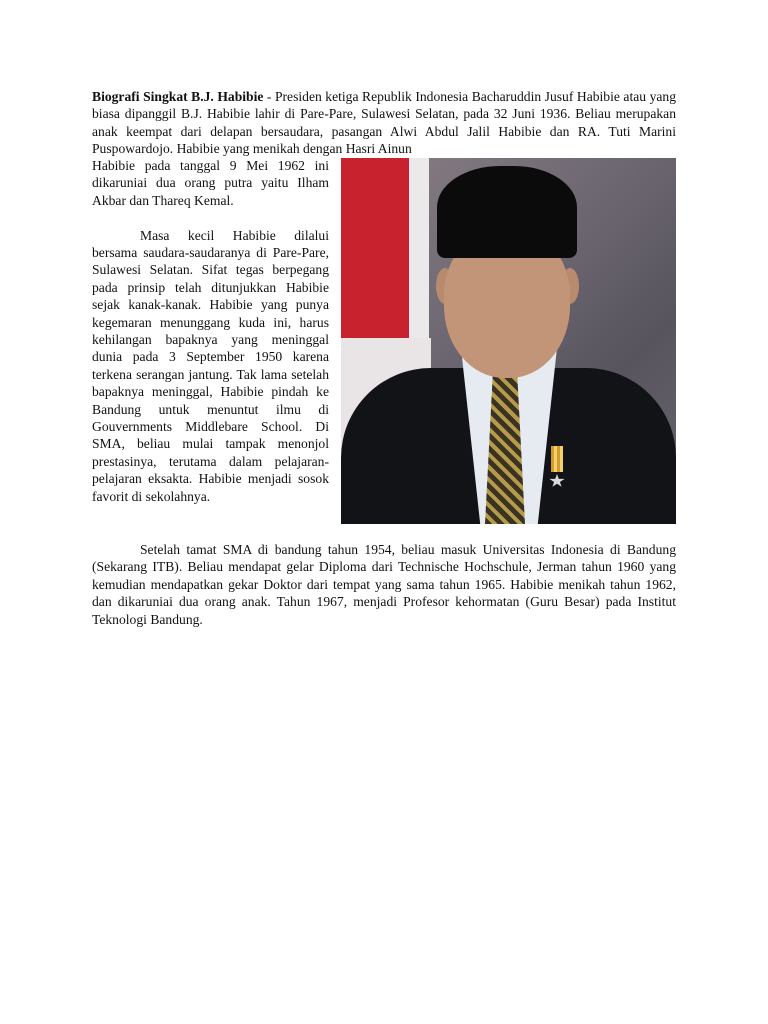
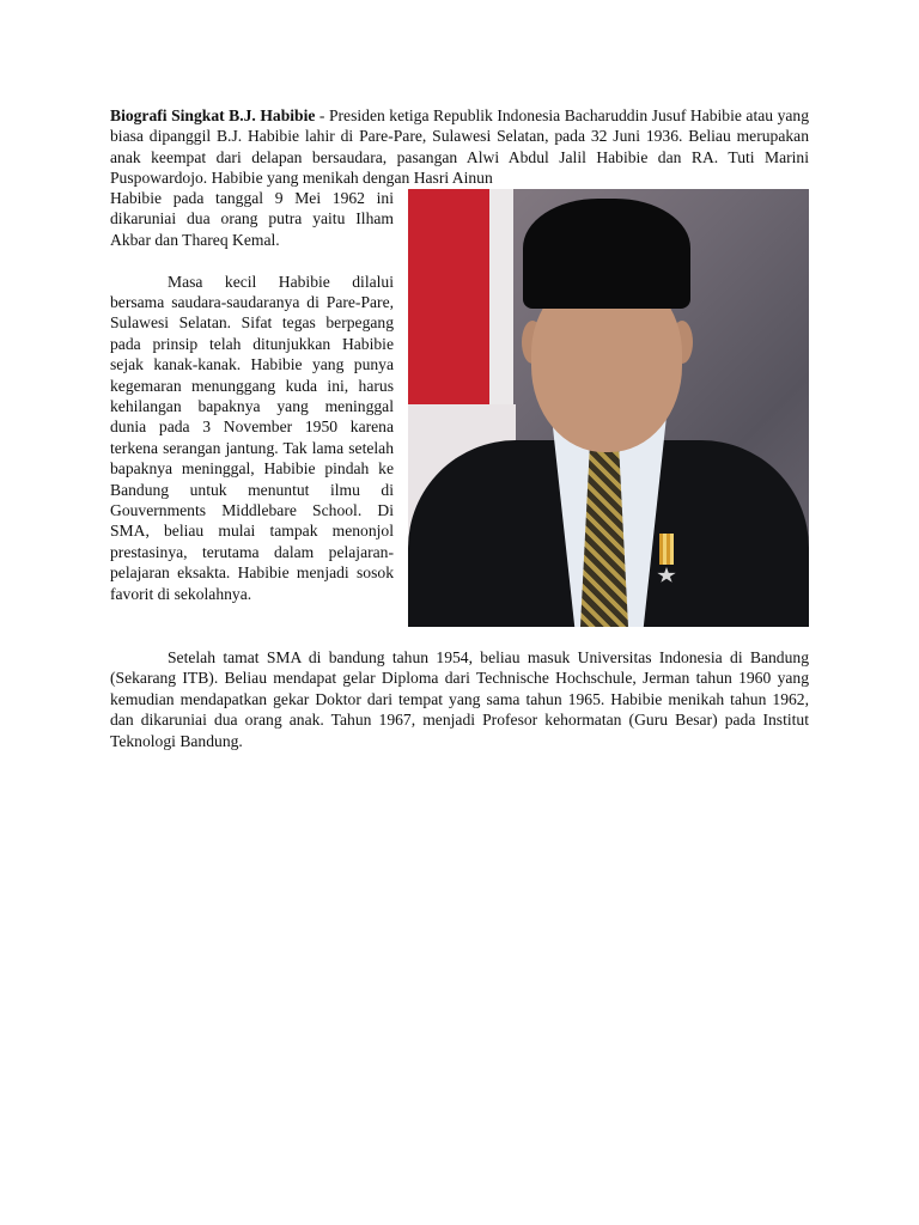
  Biografi Singkat B.J. Habibie - Presiden ketiga Republik Indonesia Bacharuddin Jusuf Habibie atau yang biasa dipanggil B.J. Habibie lahir di Pare-Pare, Sulawesi Selatan, pada 32 Juni 1936. Beliau merupakan anak keempat dari delapan bersaudara, pasangan Alwi Abdul Jalil Habibie dan RA. Tuti Marini Puspowardojo. Habibie yang menikah dengan Hasri Ainun
  Habibie pada tanggal 9 Mei 1962 ini dikaruniai dua orang putra yaitu Ilham Akbar dan Thareq Kemal.
- Masa kecil Habibie dilalui bersama saudara-saudaranya di Pare-Pare, Sulawesi Selatan. Sifat tegas berpegang pada prinsip telah ditunjukkan Habibie sejak kanak-kanak. Habibie yang punya kegemaran menunggang kuda ini, harus kehilangan bapaknya yang meninggal dunia pada 3 September 1950 karena terkena serangan jantung. Tak lama setelah bapaknya meninggal, Habibie pindah ke Bandung untuk menuntut ilmu di Gouvernments Middlebare School. Di SMA, beliau mulai tampak menonjol prestasinya, terutama dalam pelajaran-pelajaran eksakta. Habibie menjadi sosok favorit di sekolahnya.
+ Masa kecil Habibie dilalui bersama saudara-saudaranya di Pare-Pare, Sulawesi Selatan. Sifat tegas berpegang pada prinsip telah ditunjukkan Habibie sejak kanak-kanak. Habibie yang punya kegemaran menunggang kuda ini, harus kehilangan bapaknya yang meninggal dunia pada 3 November 1950 karena terkena serangan jantung. Tak lama setelah bapaknya meninggal, Habibie pindah ke Bandung untuk menuntut ilmu di Gouvernments Middlebare School. Di SMA, beliau mulai tampak menonjol prestasinya, terutama dalam pelajaran-pelajaran eksakta. Habibie menjadi sosok favorit di sekolahnya.
  Setelah tamat SMA di bandung tahun 1954, beliau masuk Universitas Indonesia di Bandung (Sekarang ITB). Beliau mendapat gelar Diploma dari Technische Hochschule, Jerman tahun 1960 yang kemudian mendapatkan gekar Doktor dari tempat yang sama tahun 1965. Habibie menikah tahun 1962, dan dikaruniai dua orang anak. Tahun 1967, menjadi Profesor kehormatan (Guru Besar) pada Institut Teknologi Bandung.
